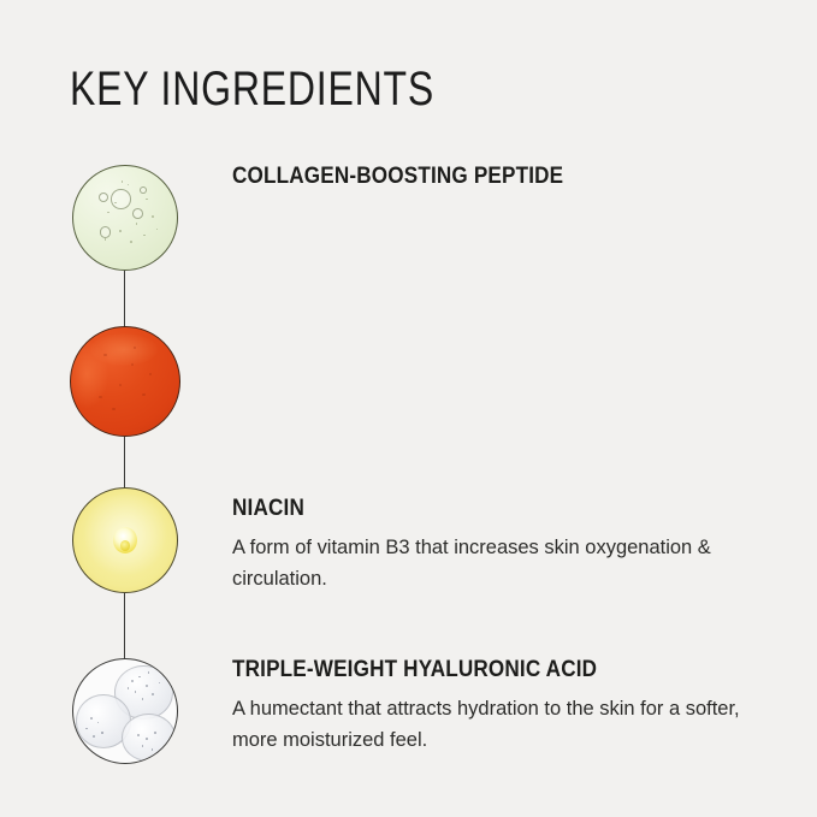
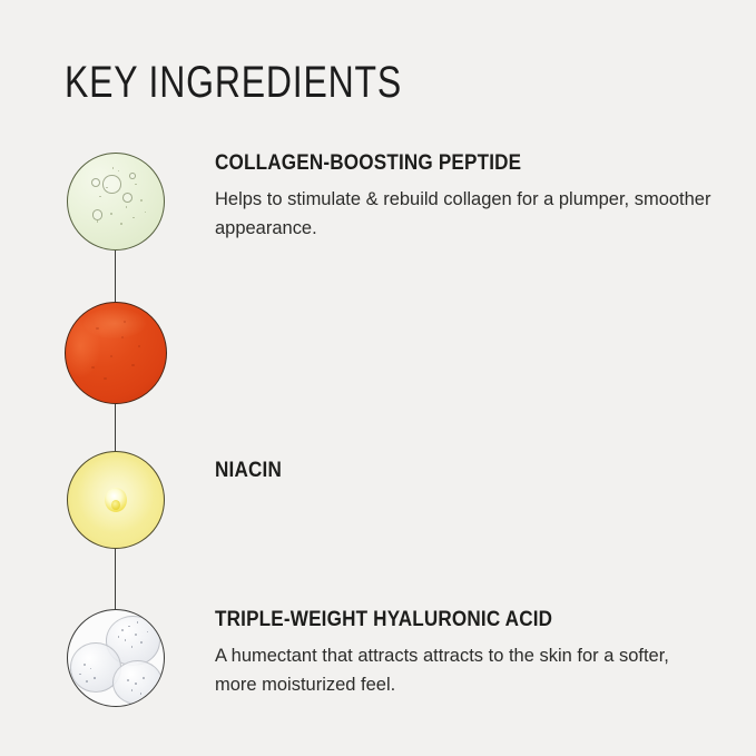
  KEY INGREDIENTS
  COLLAGEN-BOOSTING PEPTIDE
+ Helps to stimulate & rebuild collagen for a plumper, smoother appearance.
  NIACIN
- A form of vitamin B3 that increases skin oxygenation & circulation.
  TRIPLE-WEIGHT HYALURONIC ACID
- A humectant that attracts hydration to the skin for a softer, more moisturized feel.
+ A humectant that attracts attracts to the skin for a softer, more moisturized feel.
